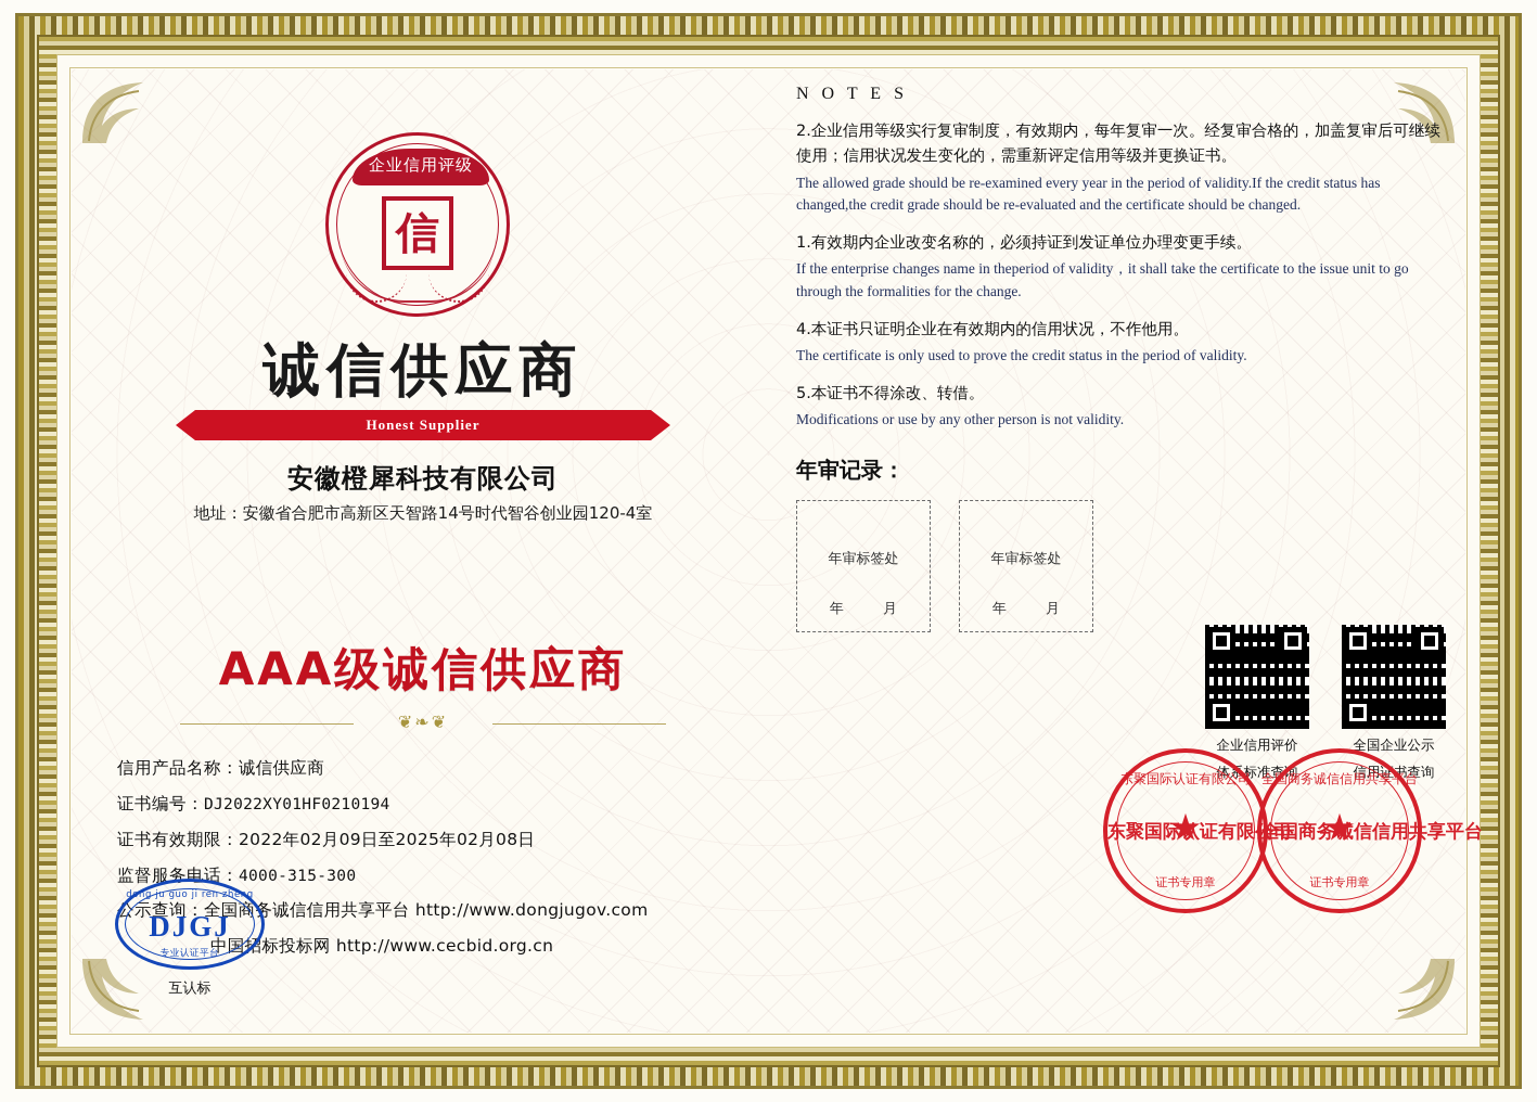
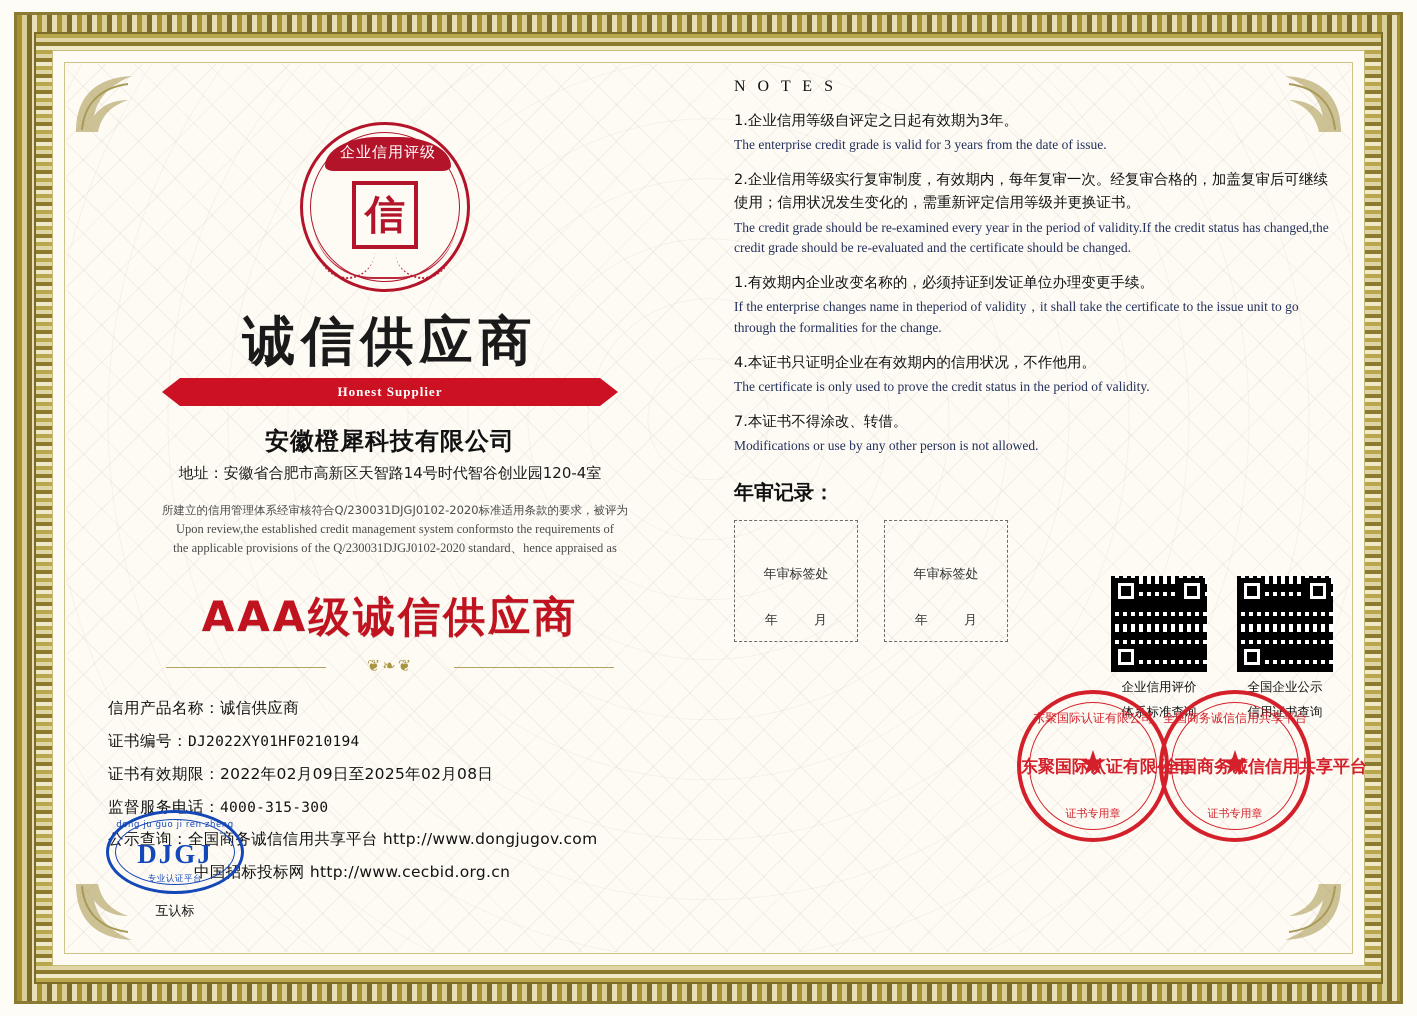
  企业信用评级
  信
  诚信供应商
  Honest Supplier
  安徽橙犀科技有限公司
  地址：安徽省合肥市高新区天智路14号时代智谷创业园120-4室
+ 所建立的信用管理体系经审核符合Q/230031DJGJ0102-2020标准适用条款的要求，被评为
+ Upon review,the established credit management system conformsto the requirements of
+ the applicable provisions of the Q/230031DJGJ0102-2020 standard、hence appraised as
  AAA级诚信供应商
  ❦❧❦
  信用产品名称：诚信供应商
  证书编号：DJ2022XY01HF0210194
  证书有效期限：2022年02月09日至2025年02月08日
  监督服务电话：4000-315-300
  公示查询：全国商务诚信信用共享平台 http://www.dongjugov.com
  中国招标投标网 http://www.cecbid.org.cn
  dong ju guo ji ren zheng
  DJGJ
  专业认证平台
  互认标
  N O T E S
+ 1.企业信用等级自评定之日起有效期为3年。
+ The enterprise credit grade is valid for 3 years from the date of issue.
  2.企业信用等级实行复审制度，有效期内，每年复审一次。经复审合格的，加盖复审后可继续使用；信用状况发生变化的，需重新评定信用等级并更换证书。
- The allowed grade should be re-examined every year in the period of validity.If the credit status has changed,the credit grade should be re-evaluated and the certificate should be changed.
+ The credit grade should be re-examined every year in the period of validity.If the credit status has changed,the credit grade should be re-evaluated and the certificate should be changed.
  1.有效期内企业改变名称的，必须持证到发证单位办理变更手续。
  If the enterprise changes name in theperiod of validity，it shall take the certificate to the issue unit to go through the formalities for the change.
  4.本证书只证明企业在有效期内的信用状况，不作他用。
  The certificate is only used to prove the credit status in the period of validity.
- 5.本证书不得涂改、转借。
+ 7.本证书不得涂改、转借。
- Modifications or use by any other person is not validity.
+ Modifications or use by any other person is not allowed.
  年审记录：
  年审标签处
  年 月
  年审标签处
  年 月
  企业信用评价
  体系标准查询
  全国企业公示
  信用证书查询
  东聚国际认证有限公司
  ★
  东聚国际认证有限
  证书专用章
  全国商务诚信信用共享平台
  ★
  全国商务诚信信用共享平台
  证书专用章
